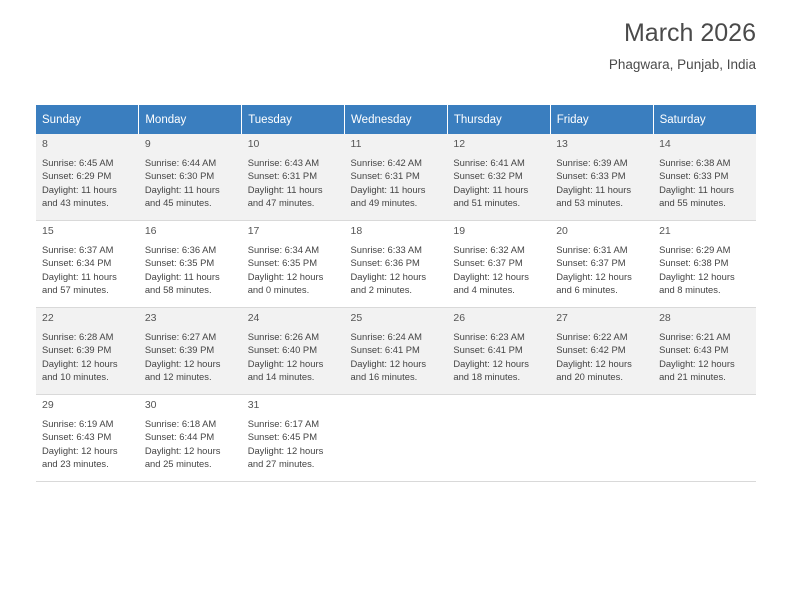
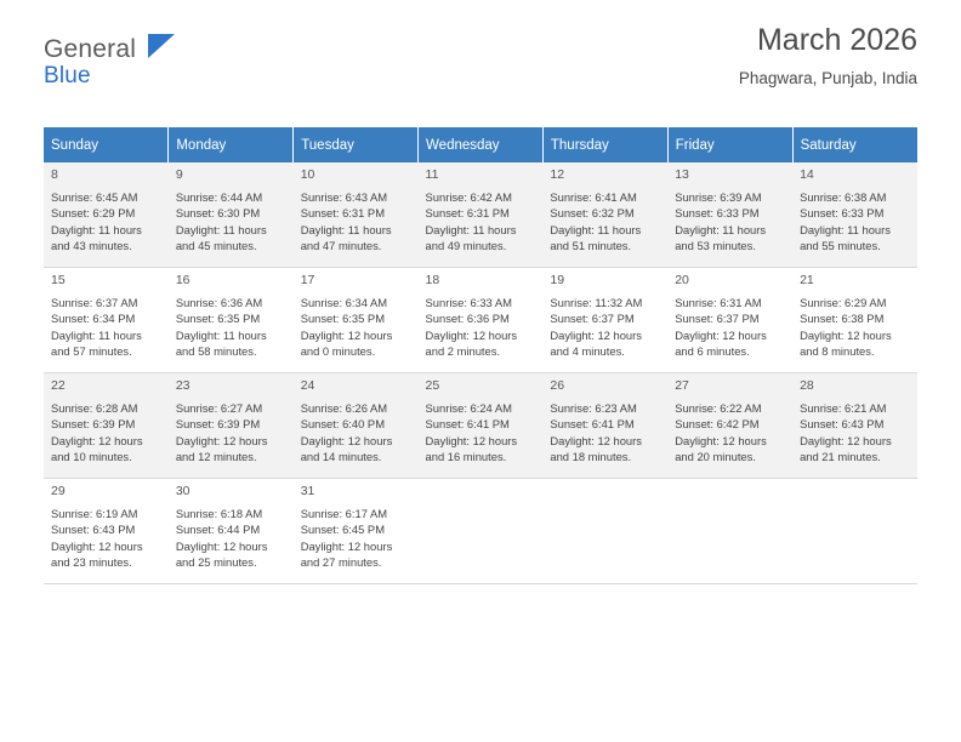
+ General
+ Blue
  March 2026
  Phagwara, Punjab, India
  Sunday	Monday	Tuesday	Wednesday	Thursday	Friday	Saturday
  8Sunrise: 6:45 AMSunset: 6:29 PMDaylight: 11 hoursand 43 minutes.	9Sunrise: 6:44 AMSunset: 6:30 PMDaylight: 11 hoursand 45 minutes.	10Sunrise: 6:43 AMSunset: 6:31 PMDaylight: 11 hoursand 47 minutes.	11Sunrise: 6:42 AMSunset: 6:31 PMDaylight: 11 hoursand 49 minutes.	12Sunrise: 6:41 AMSunset: 6:32 PMDaylight: 11 hoursand 51 minutes.	13Sunrise: 6:39 AMSunset: 6:33 PMDaylight: 11 hoursand 53 minutes.	14Sunrise: 6:38 AMSunset: 6:33 PMDaylight: 11 hoursand 55 minutes.
- 15Sunrise: 6:37 AMSunset: 6:34 PMDaylight: 11 hoursand 57 minutes.	16Sunrise: 6:36 AMSunset: 6:35 PMDaylight: 11 hoursand 58 minutes.	17Sunrise: 6:34 AMSunset: 6:35 PMDaylight: 12 hoursand 0 minutes.	18Sunrise: 6:33 AMSunset: 6:36 PMDaylight: 12 hoursand 2 minutes.	19Sunrise: 6:32 AMSunset: 6:37 PMDaylight: 12 hoursand 4 minutes.	20Sunrise: 6:31 AMSunset: 6:37 PMDaylight: 12 hoursand 6 minutes.	21Sunrise: 6:29 AMSunset: 6:38 PMDaylight: 12 hoursand 8 minutes.
+ 15Sunrise: 6:37 AMSunset: 6:34 PMDaylight: 11 hoursand 57 minutes.	16Sunrise: 6:36 AMSunset: 6:35 PMDaylight: 11 hoursand 58 minutes.	17Sunrise: 6:34 AMSunset: 6:35 PMDaylight: 12 hoursand 0 minutes.	18Sunrise: 6:33 AMSunset: 6:36 PMDaylight: 12 hoursand 2 minutes.	19Sunrise: 11:32 AMSunset: 6:37 PMDaylight: 12 hoursand 4 minutes.	20Sunrise: 6:31 AMSunset: 6:37 PMDaylight: 12 hoursand 6 minutes.	21Sunrise: 6:29 AMSunset: 6:38 PMDaylight: 12 hoursand 8 minutes.
  22Sunrise: 6:28 AMSunset: 6:39 PMDaylight: 12 hoursand 10 minutes.	23Sunrise: 6:27 AMSunset: 6:39 PMDaylight: 12 hoursand 12 minutes.	24Sunrise: 6:26 AMSunset: 6:40 PMDaylight: 12 hoursand 14 minutes.	25Sunrise: 6:24 AMSunset: 6:41 PMDaylight: 12 hoursand 16 minutes.	26Sunrise: 6:23 AMSunset: 6:41 PMDaylight: 12 hoursand 18 minutes.	27Sunrise: 6:22 AMSunset: 6:42 PMDaylight: 12 hoursand 20 minutes.	28Sunrise: 6:21 AMSunset: 6:43 PMDaylight: 12 hoursand 21 minutes.
  29Sunrise: 6:19 AMSunset: 6:43 PMDaylight: 12 hoursand 23 minutes.	30Sunrise: 6:18 AMSunset: 6:44 PMDaylight: 12 hoursand 25 minutes.	31Sunrise: 6:17 AMSunset: 6:45 PMDaylight: 12 hoursand 27 minutes.
